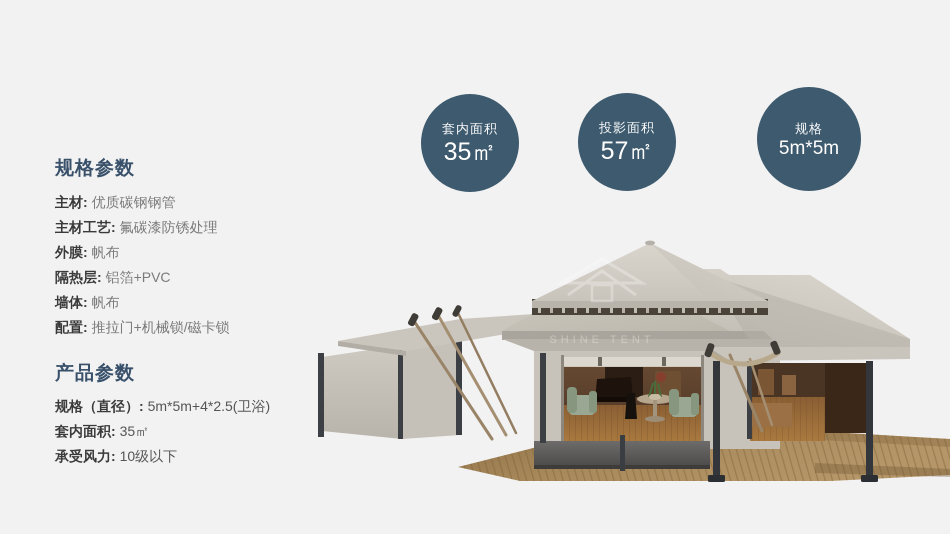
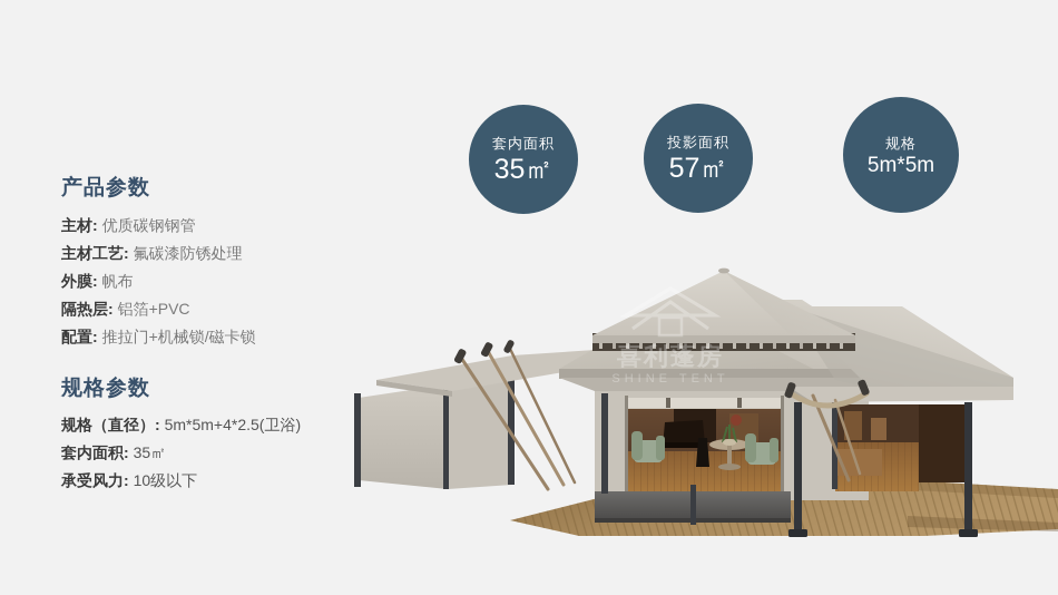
- 规格参数
+ 产品参数
  主材: 优质碳钢钢管
  主材工艺: 氟碳漆防锈处理
  外膜: 帆布
  隔热层: 铝箔+PVC
- 墙体: 帆布
  配置: 推拉门+机械锁/磁卡锁
- 产品参数
+ 规格参数
  规格（直径）: 5m*5m+4*2.5(卫浴)
  套内面积: 35㎡
  承受风力: 10级以下
  套内面积
  35㎡
  投影面积
  57㎡
  规格
  5m*5m
+ 喜利蓬房
  SHINE TENT
